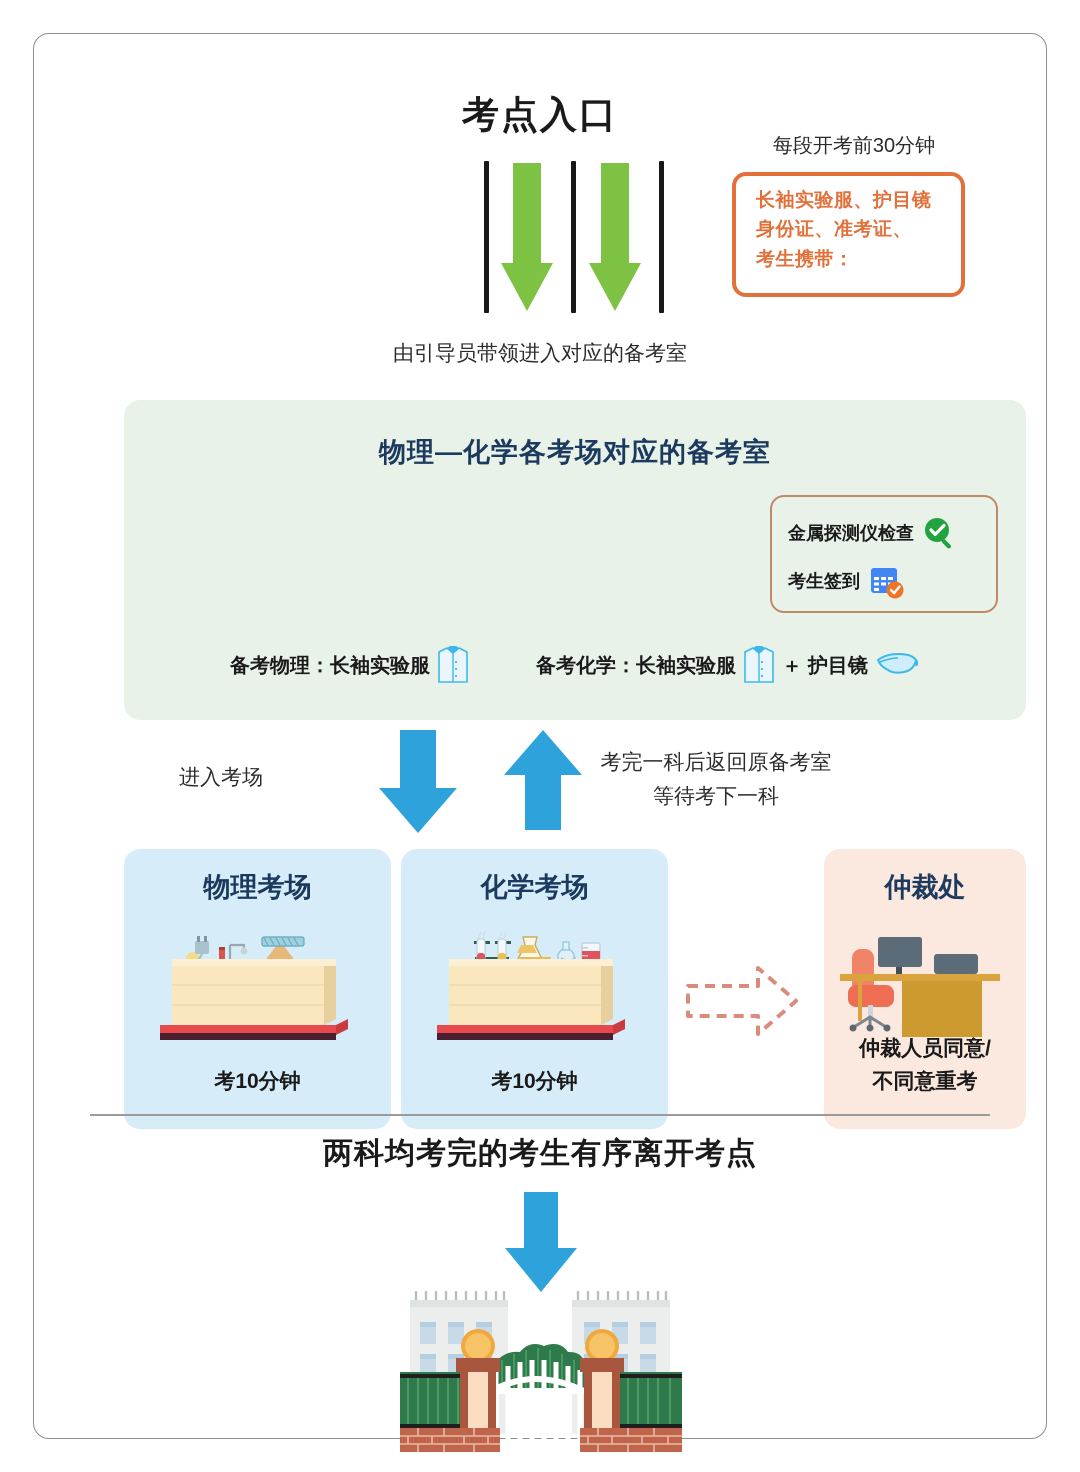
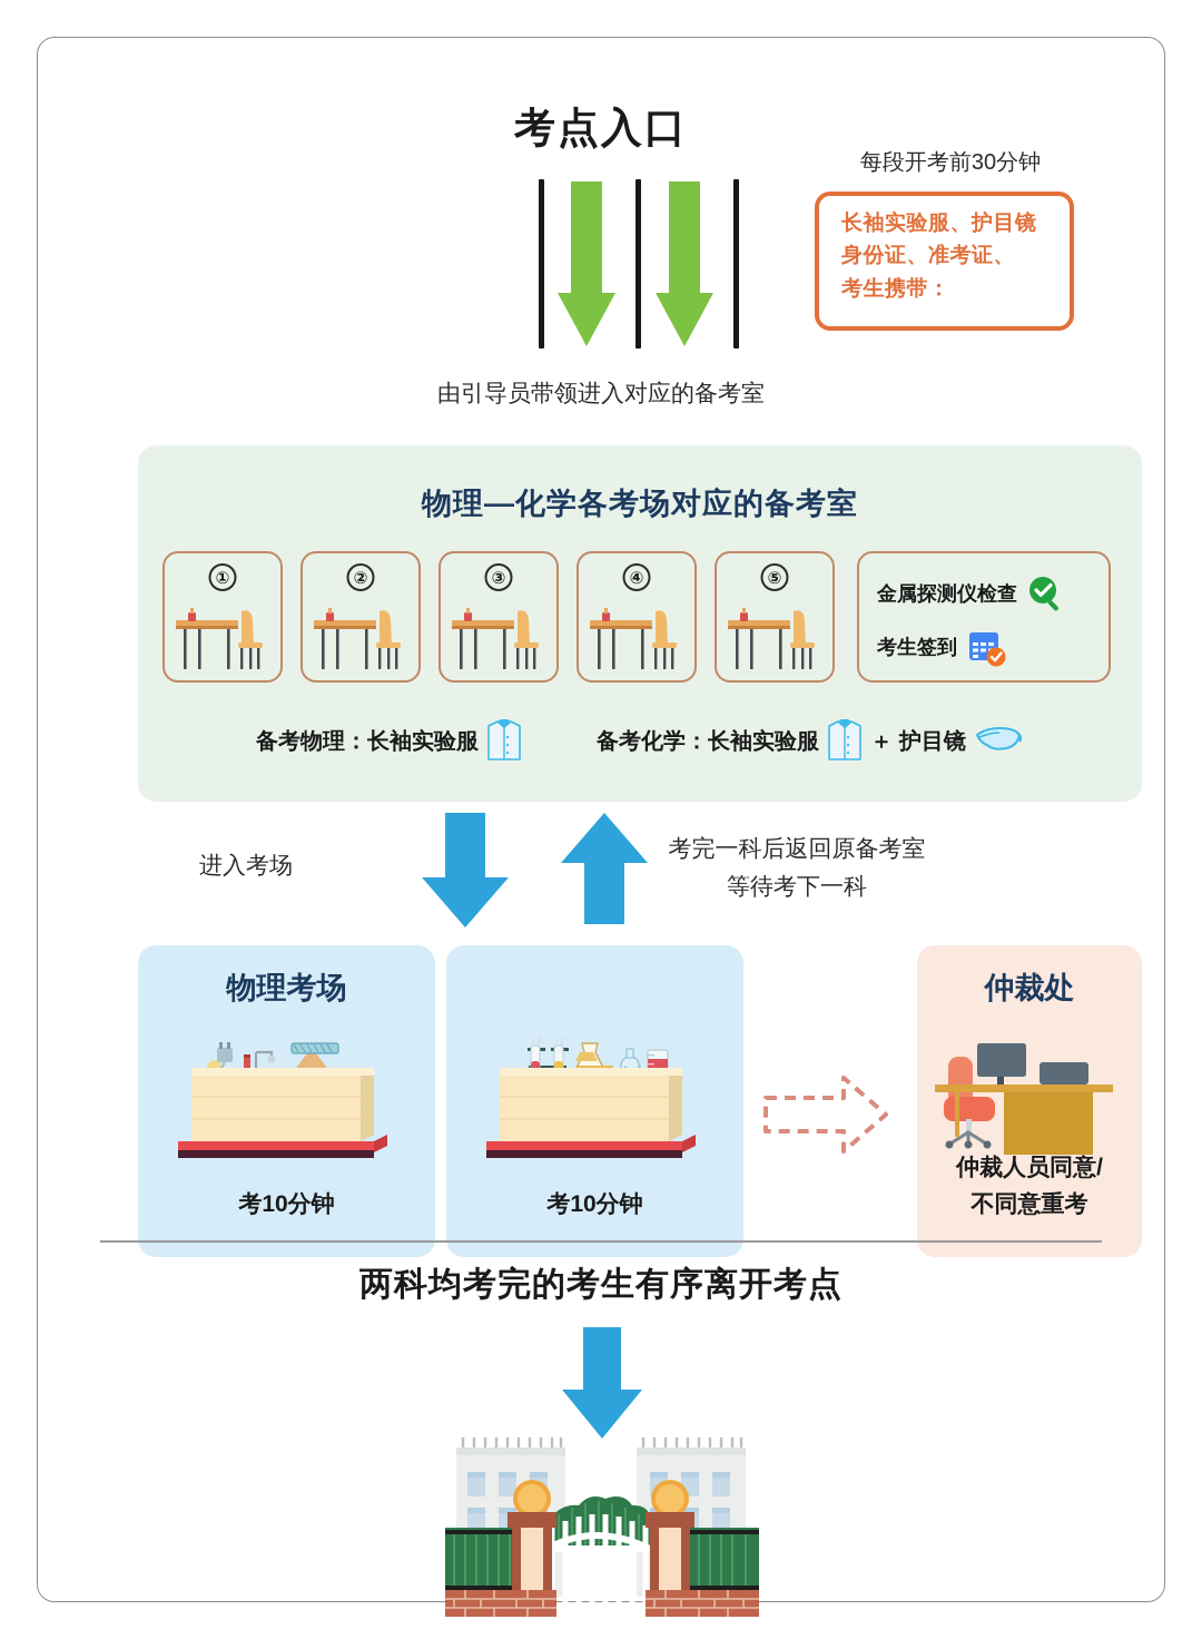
  考点入口
  每段开考前30分钟
  长袖实验服、护目镜
  身份证、准考证、
  考生携带：
  由引导员带领进入对应的备考室
  物理—化学各考场对应的备考室
+ ①
+ ②
+ ③
+ ④
+ ⑤
  金属探测仪检查
  考生签到
  备考物理：长袖实验服
  备考化学：长袖实验服
  ＋
  护目镜
  进入考场
  考完一科后返回原备考室
  等待考下一科
  物理考场
  考10分钟
- 化学考场
  考10分钟
  仲裁处
  仲裁人员同意/
  不同意重考
  两科均考完的考生有序离开考点
